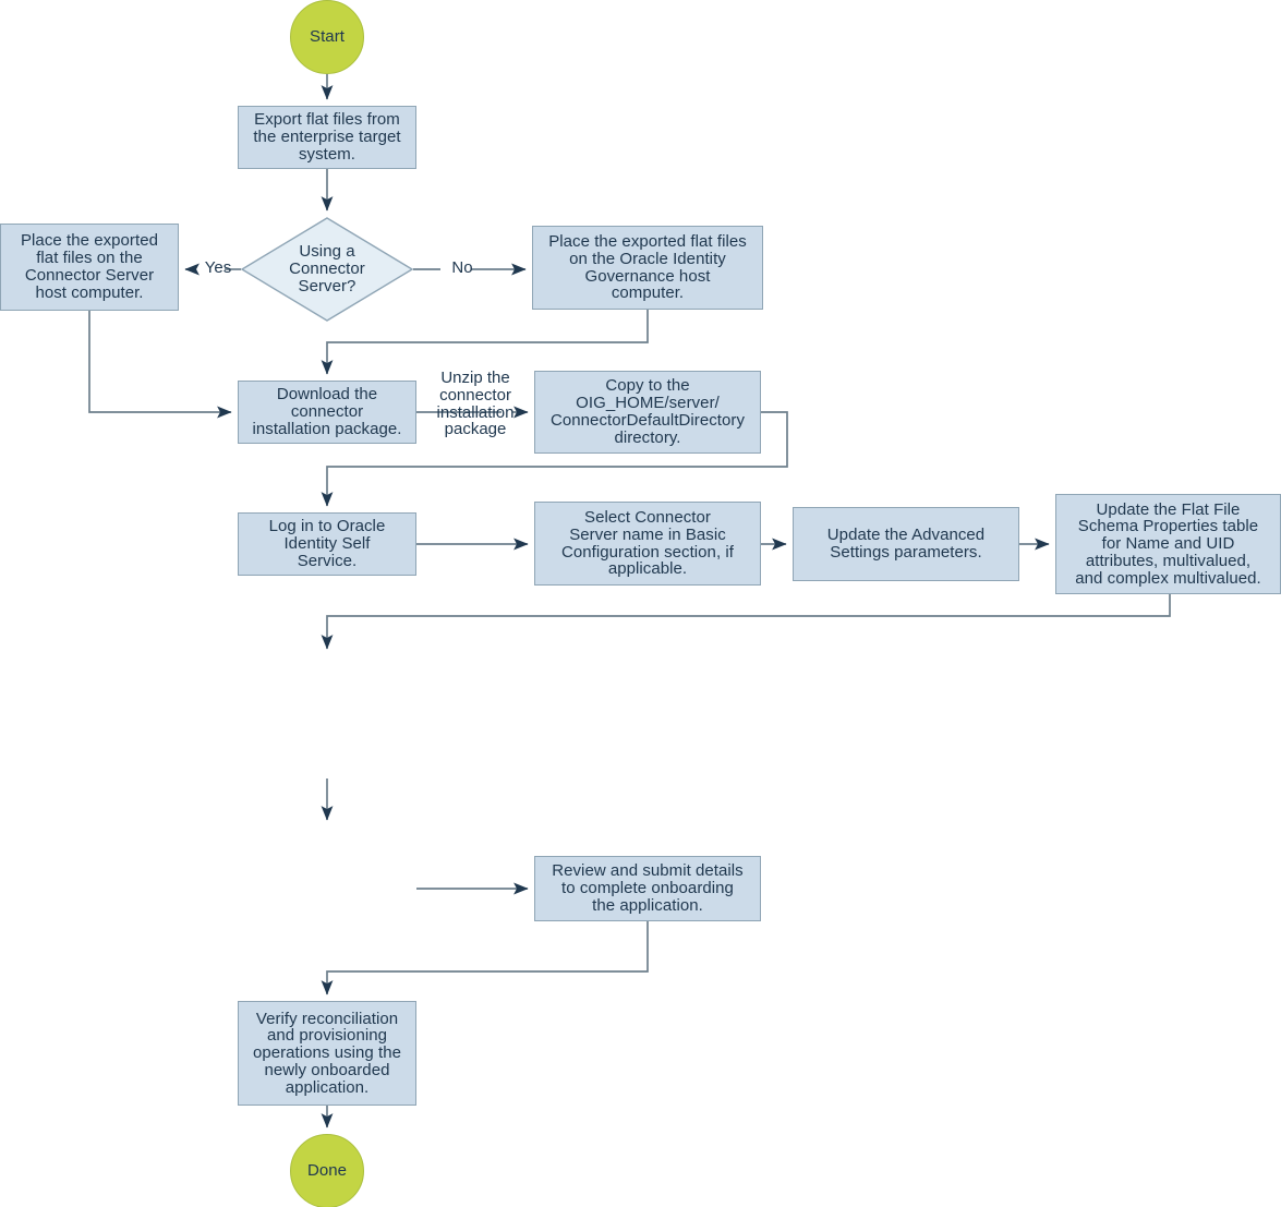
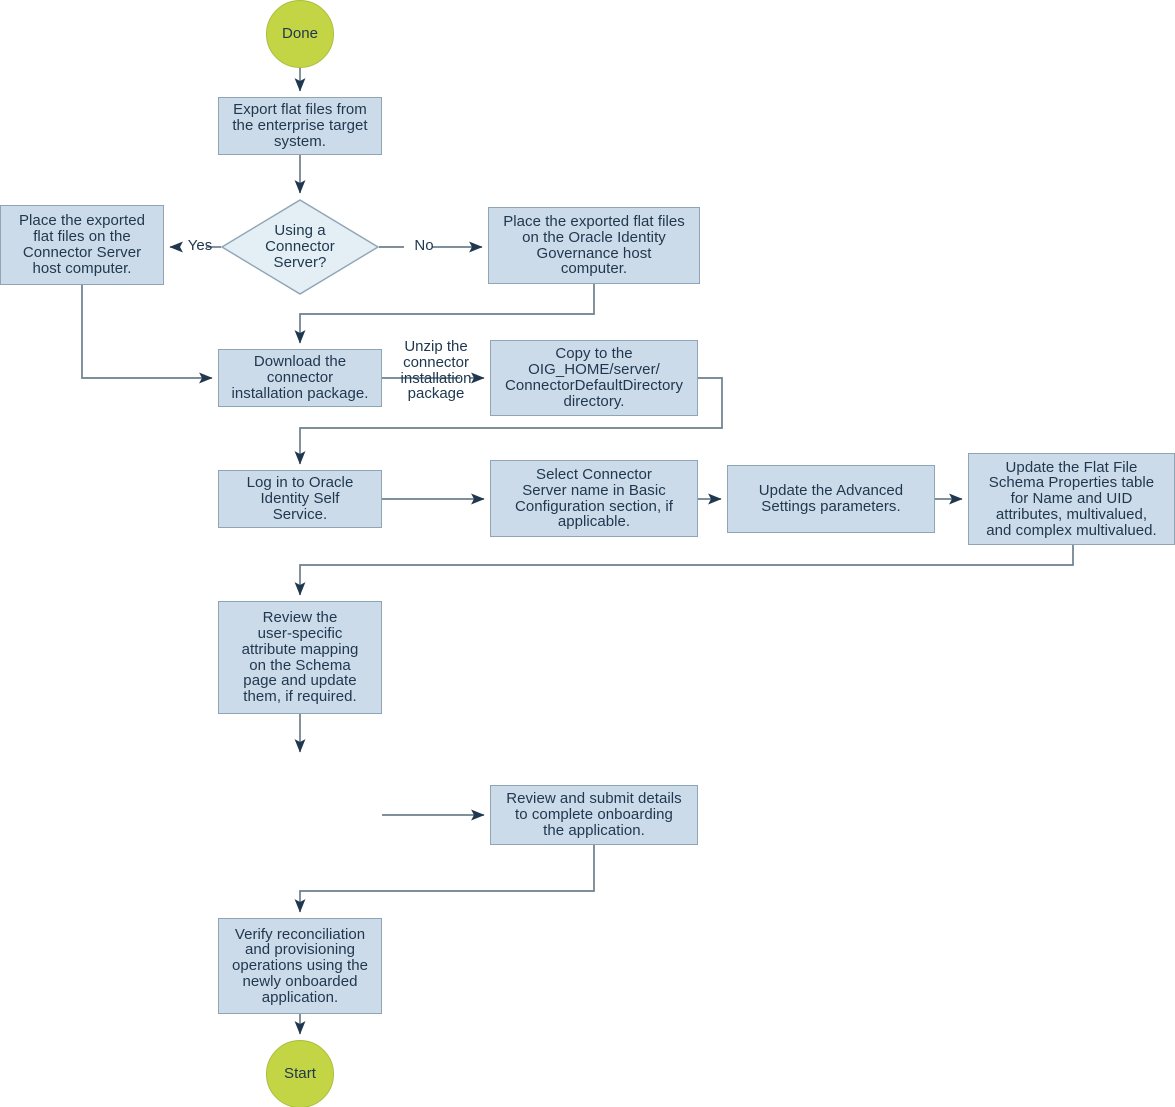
- Start
+ Done
  Export flat files from
  the enterprise target
  system.
  Using a
  Connector
  Server?
  Place the exported
  flat files on the
  Connector Server
  host computer.
  Place the exported flat files
  on the Oracle Identity
  Governance host
  computer.
  Download the
  connector
  installation package.
  Copy to the
  OIG_HOME/server/
  ConnectorDefaultDirectory
  directory.
  Log in to Oracle
  Identity Self
  Service.
  Select Connector
  Server name in Basic
  Configuration section, if
  applicable.
  Update the Advanced
  Settings parameters.
  Update the Flat File
  Schema Properties table
  for Name and UID
  attributes, multivalued,
  and complex multivalued.
+ Review the
+ user-specific
+ attribute mapping
+ on the Schema
+ page and update
+ them, if required.
  Review and submit details
  to complete onboarding
  the application.
  Verify reconciliation
  and provisioning
  operations using the
  newly onboarded
  application.
- Done
+ Start
  Yes
  No
  Unzip the
  connector
  installation
  package
